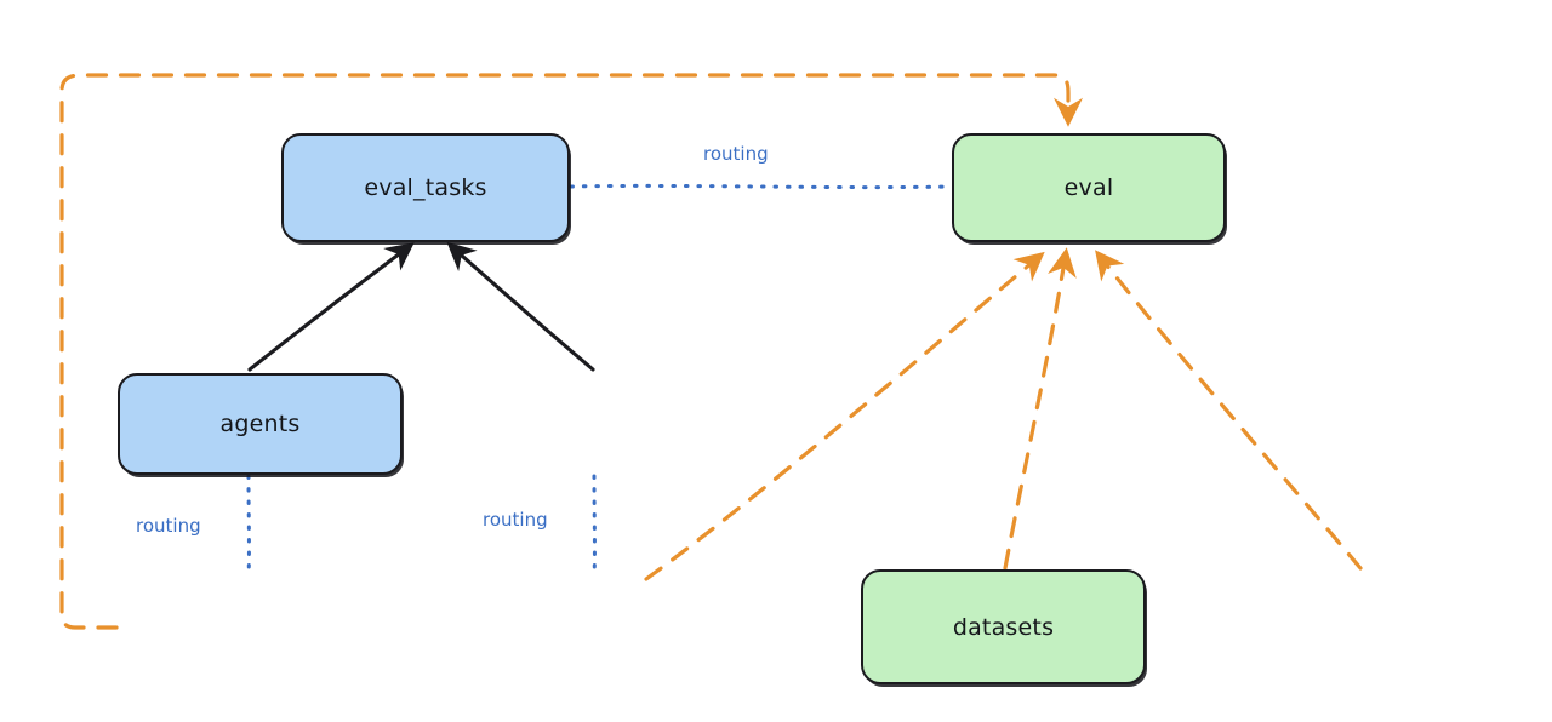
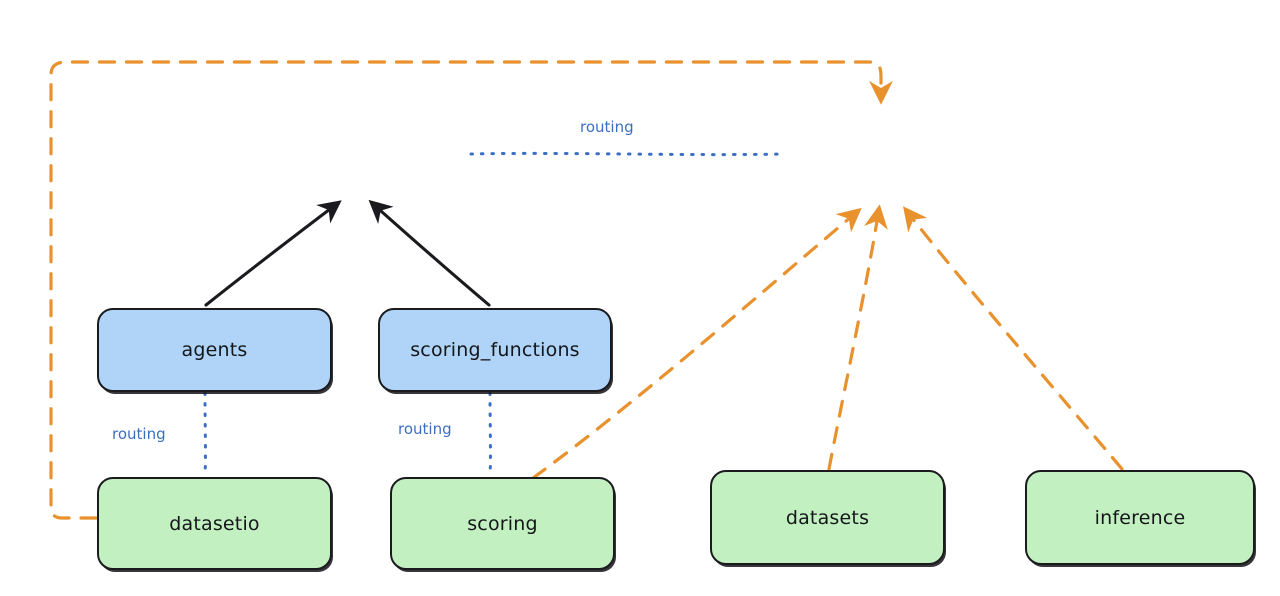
- eval_tasks
- eval
  agents
+ scoring_functions
+ datasetio
+ scoring
  datasets
+ inference
  routing
  routing
  routing
